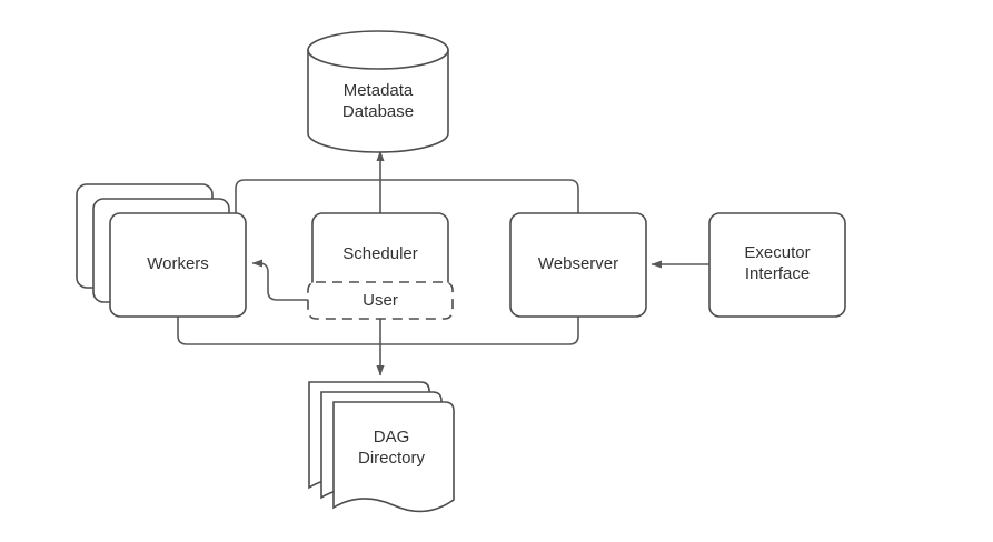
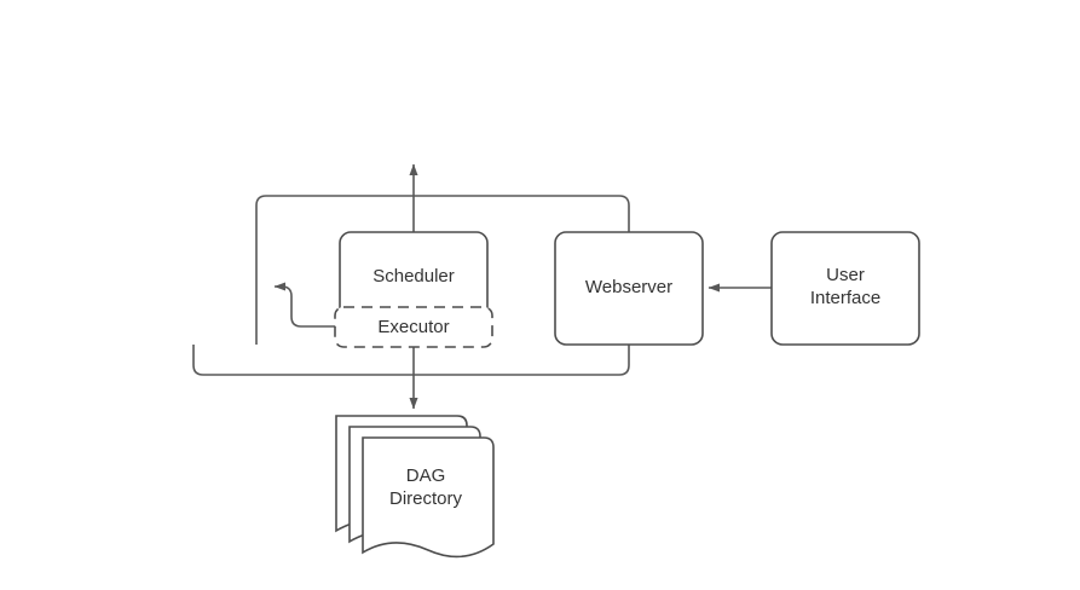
- Metadata
- Database
- Workers
  Scheduler
- User
+ Executor
  Webserver
- Executor
+ User
  Interface
  DAG
  Directory
